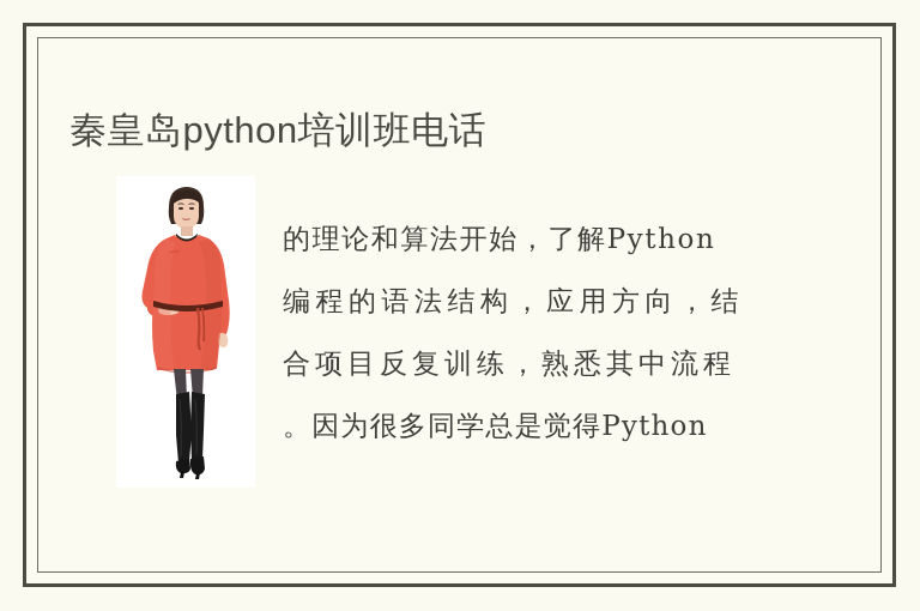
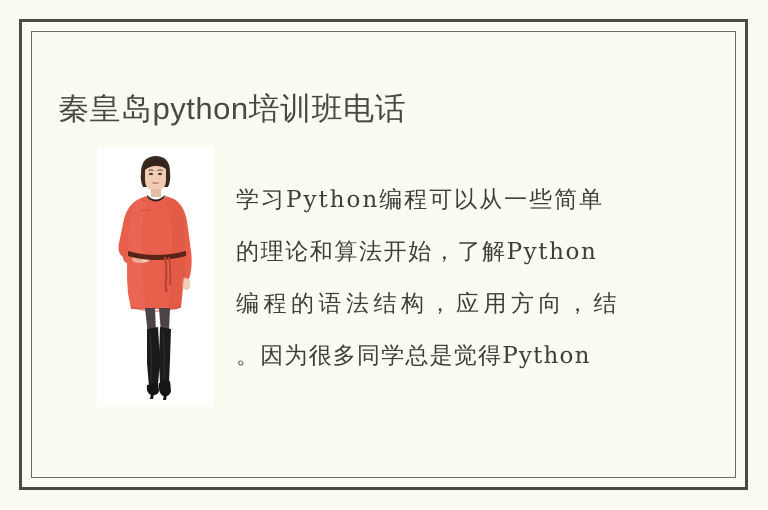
  秦皇岛python培训班电话
+ 学习Python编程可以从一些简单
  的理论和算法开始，了解Python
  编程的语法结构，应用方向，结
- 合项目反复训练，熟悉其中流程
  。因为很多同学总是觉得Python
